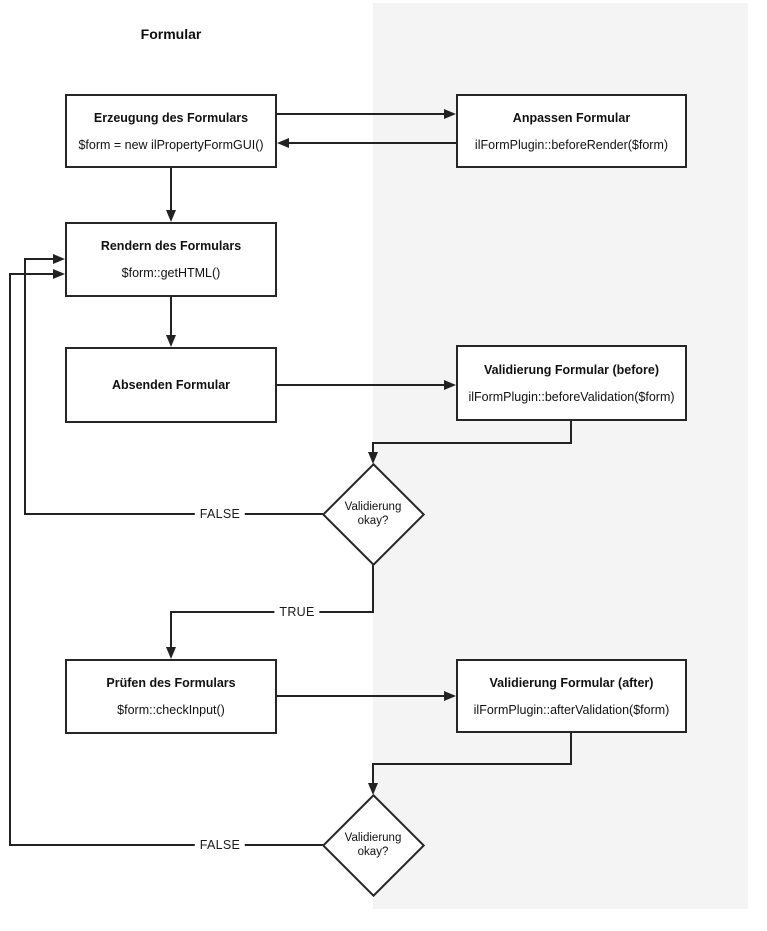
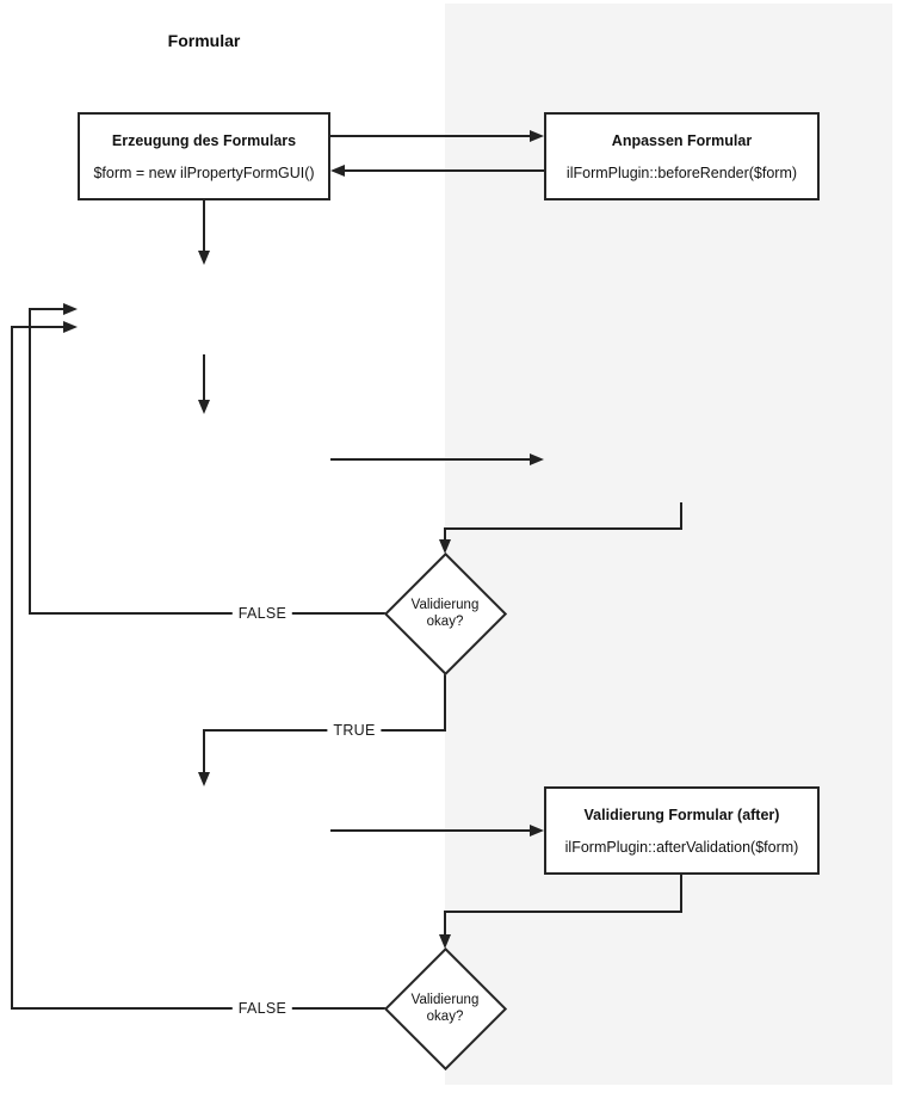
  Formular
  Erzeugung des Formulars
  $form = new ilPropertyFormGUI()
  Anpassen Formular
  ilFormPlugin::beforeRender($form)
- Rendern des Formulars
- $form::getHTML()
- Absenden Formular
- Validierung Formular (before)
- ilFormPlugin::beforeValidation($form)
- Prüfen des Formulars
- $form::checkInput()
  Validierung Formular (after)
  ilFormPlugin::afterValidation($form)
  Validierung
  okay?
  Validierung
  okay?
  FALSE
  TRUE
  FALSE
